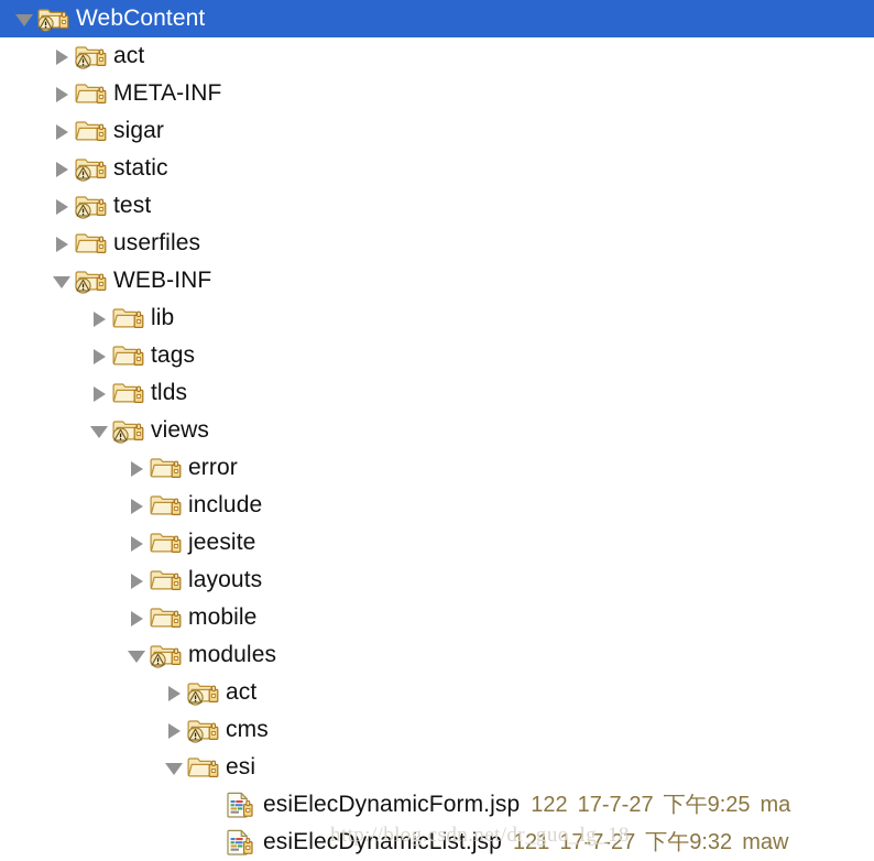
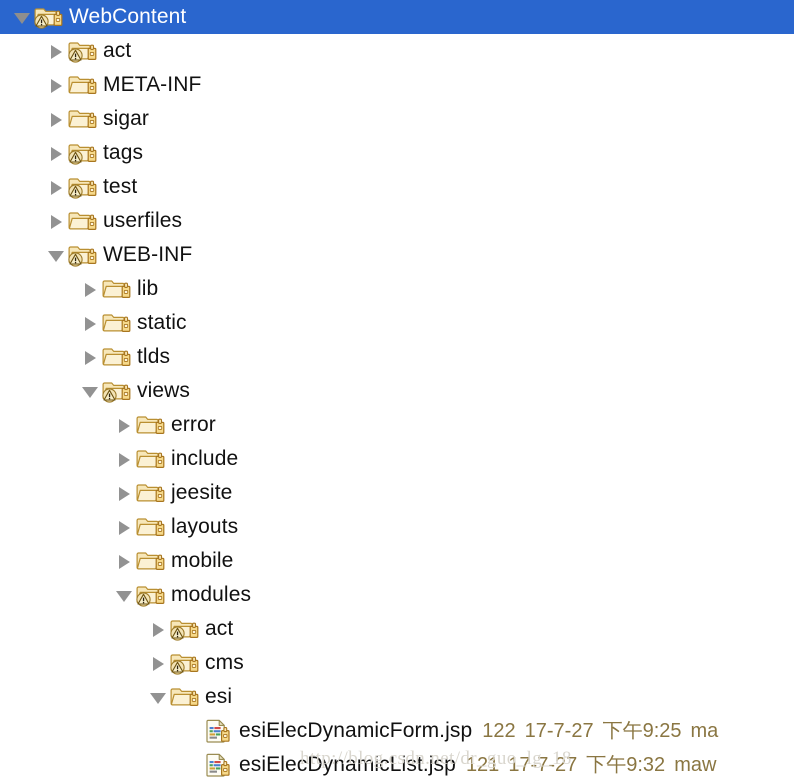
  WebContent
  act
  META-INF
  sigar
- static
+ tags
  test
  userfiles
  WEB-INF
  lib
- tags
+ static
  tlds
  views
  error
  include
  jeesite
  layouts
  mobile
  modules
  act
  cms
  esi
  esiElecDynamicForm.jsp
  122 17-7-27 下午9:25 ma
  esiElecDynamicList.jsp
  121 17-7-27 下午9:32 maw
  http://blog.csdn.net/dr_guo_lg_18
